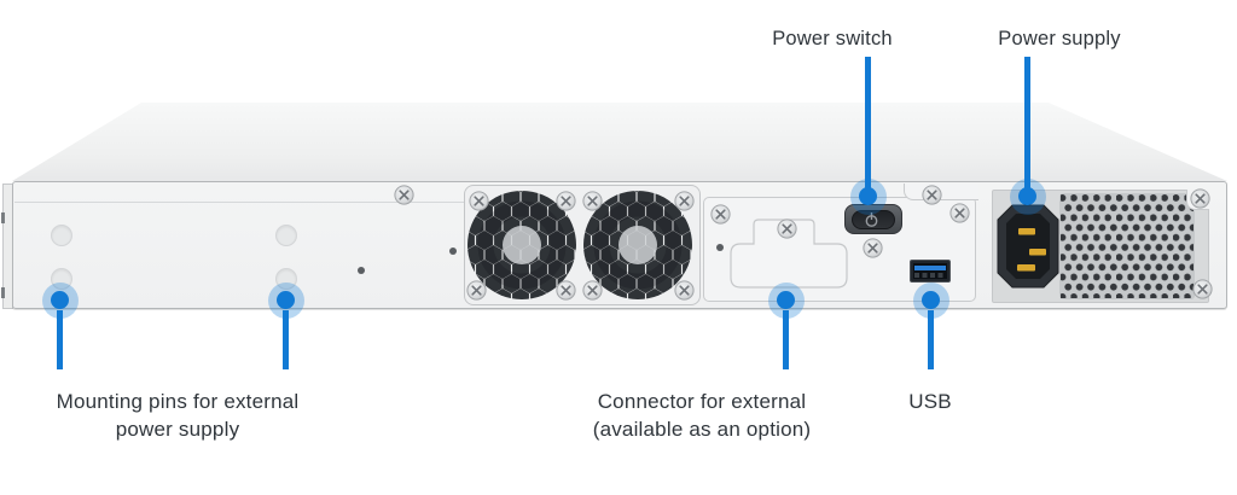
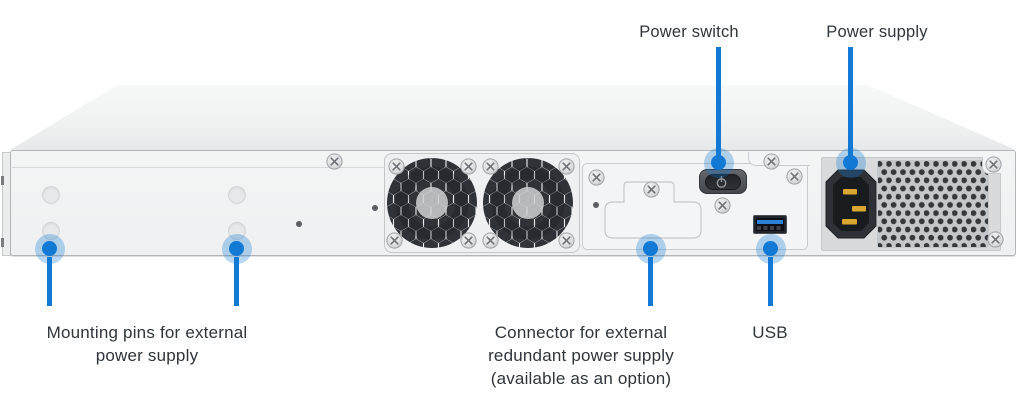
  Power switch
  Power supply
  Mounting pins for external
  power supply
  Connector for external
+ redundant power supply
  (available as an option)
  USB
